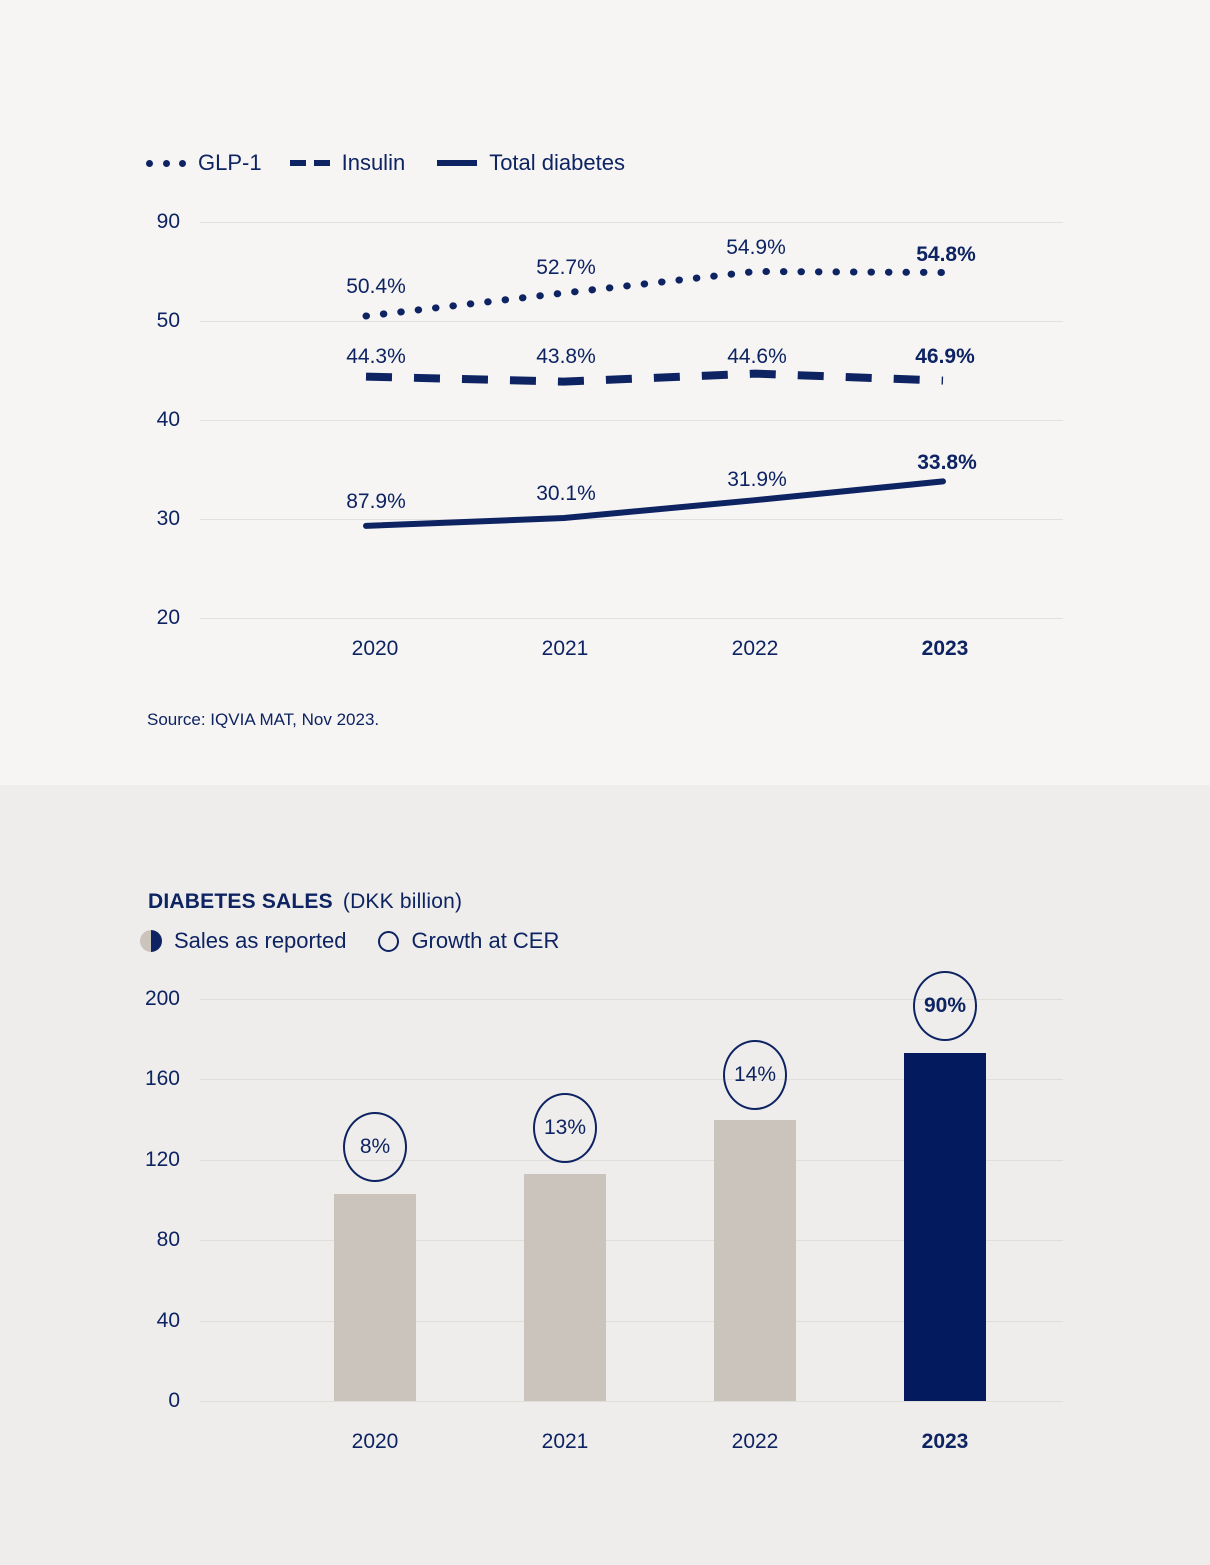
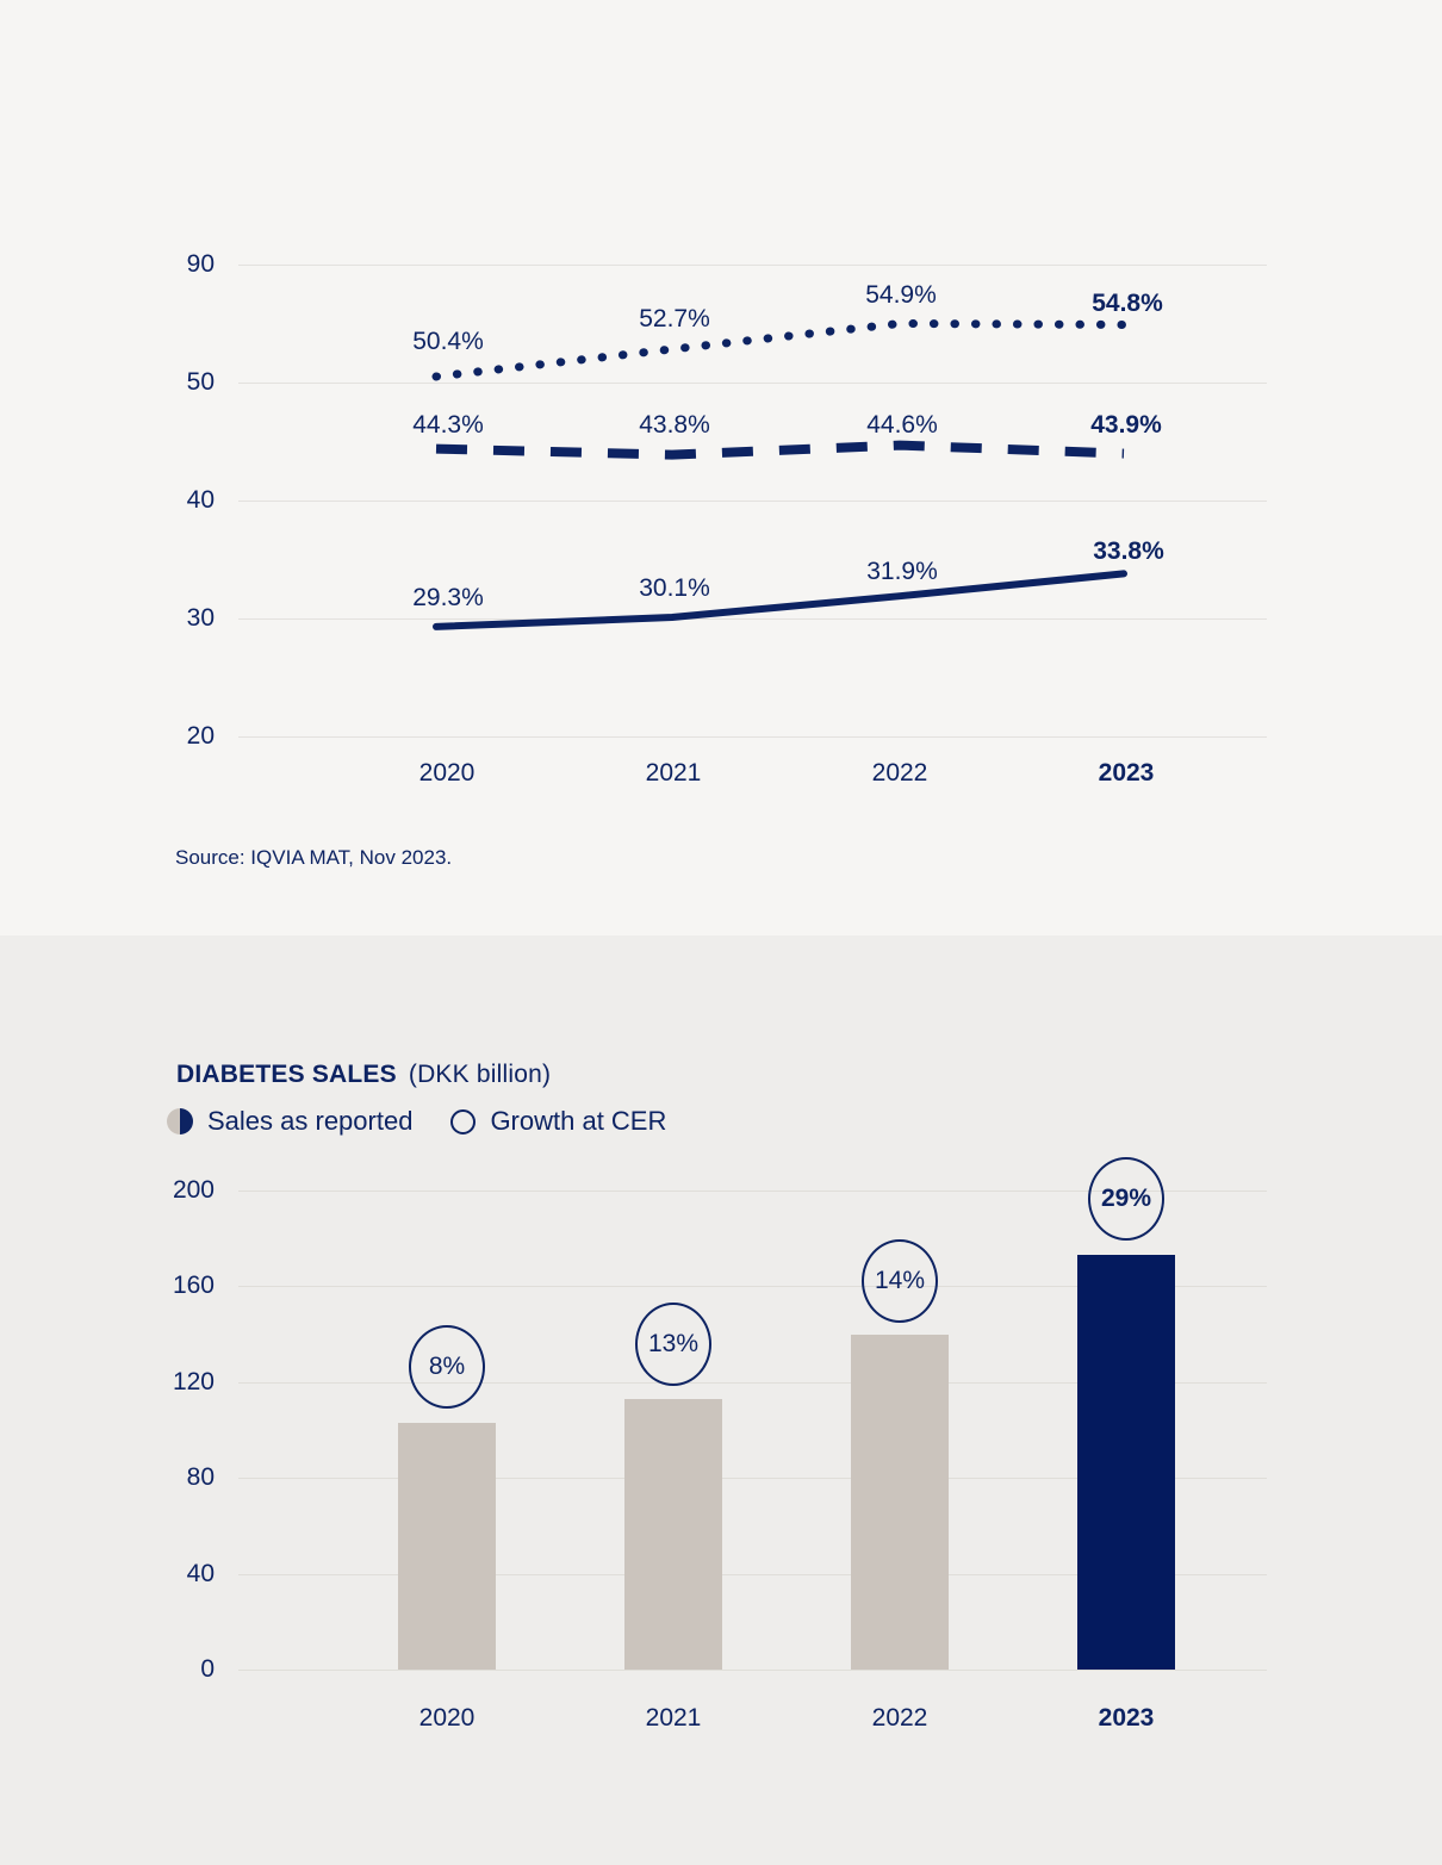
- GLP-1
- Insulin
- Total diabetes
  90
  50
  40
  30
  20
  50.4%
  52.7%
  54.9%
  54.8%
  44.3%
  43.8%
  44.6%
- 46.9%
+ 43.9%
- 87.9%
+ 29.3%
  30.1%
  31.9%
  33.8%
  2020
  2021
  2022
  2023
  Source: IQVIA MAT, Nov 2023.
  DIABETES SALES (DKK billion)
  Sales as reported
  Growth at CER
  200
  160
  120
  80
  40
  0
  8%
  13%
  14%
- 90%
+ 29%
  2020
  2021
  2022
  2023
